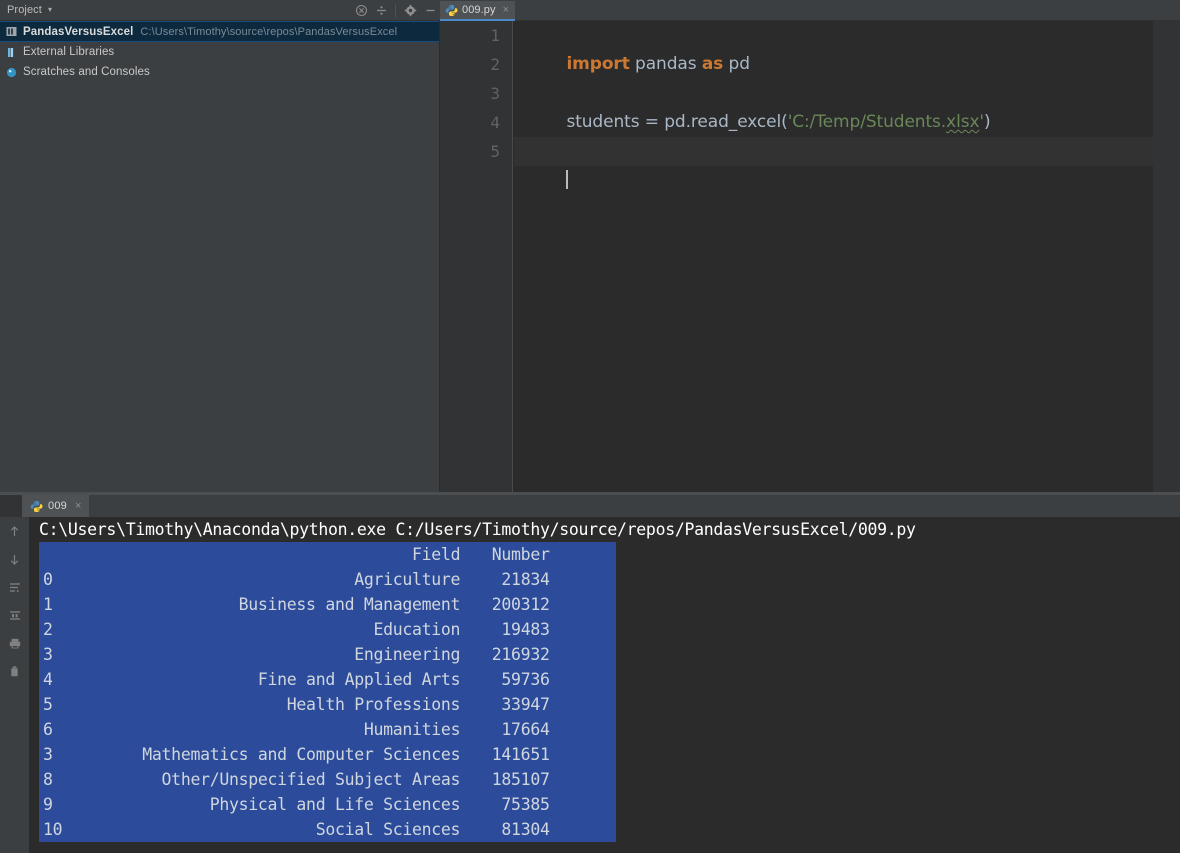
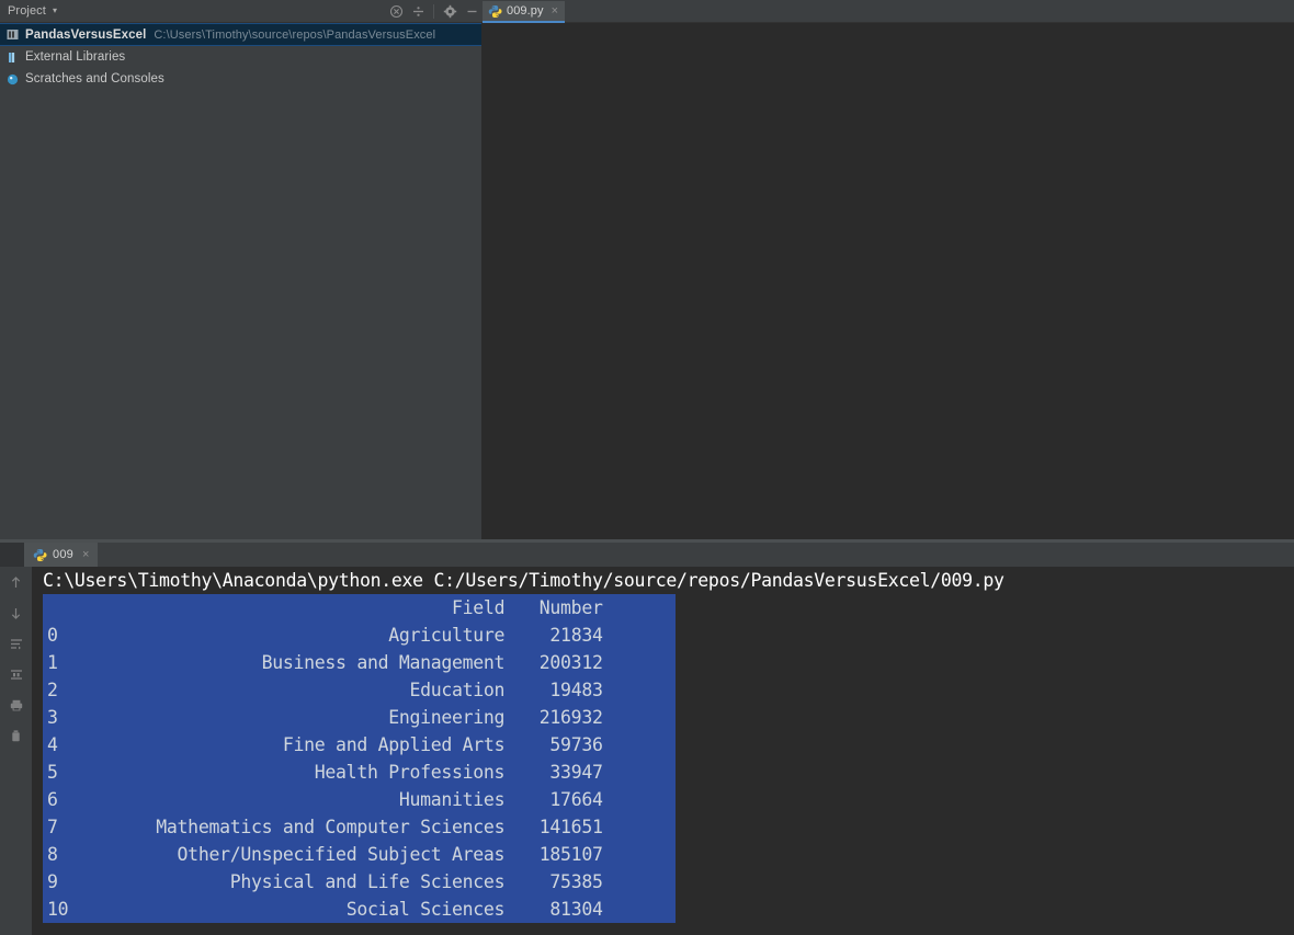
  Project
  ▾
  009.py
  ×
  PandasVersusExcel
  C:\Users\Timothy\source\repos\PandasVersusExcel
  External Libraries
  Scratches and Consoles
- 1
- 2
- 3
- 4
- 5
- import pandas as pd
- students = pd.read_excel('C:/Temp/Students.xlsx')
  009
  ×
  C:\Users\Timothy\Anaconda\python.exe C:/Users/Timothy/source/repos/PandasVersusExcel/009.py
  Field Number
  0 Agriculture 21834
  1 Business and Management 200312
  2 Education 19483
  3 Engineering 216932
  4 Fine and Applied Arts 59736
  5 Health Professions 33947
  6 Humanities 17664
- 3 Mathematics and Computer Sciences 141651
+ 7 Mathematics and Computer Sciences 141651
  8 Other/Unspecified Subject Areas 185107
  9 Physical and Life Sciences 75385
  10 Social Sciences 81304
